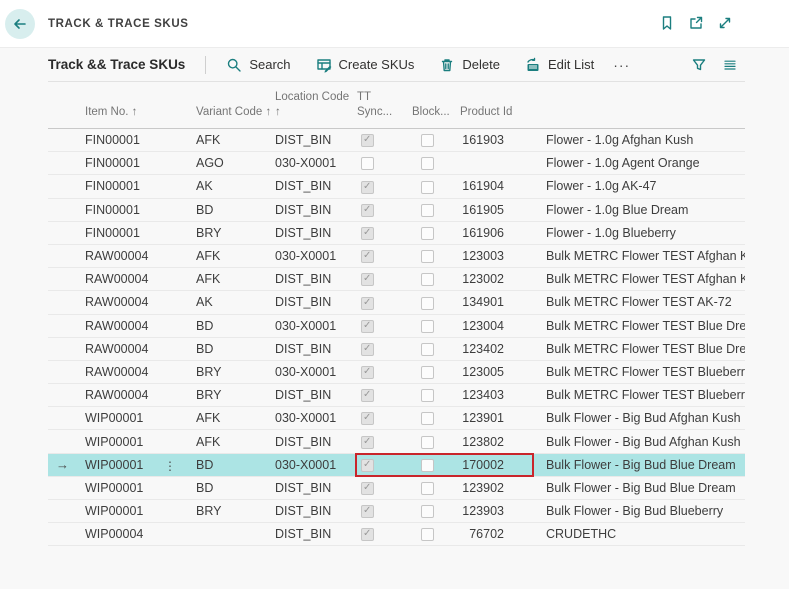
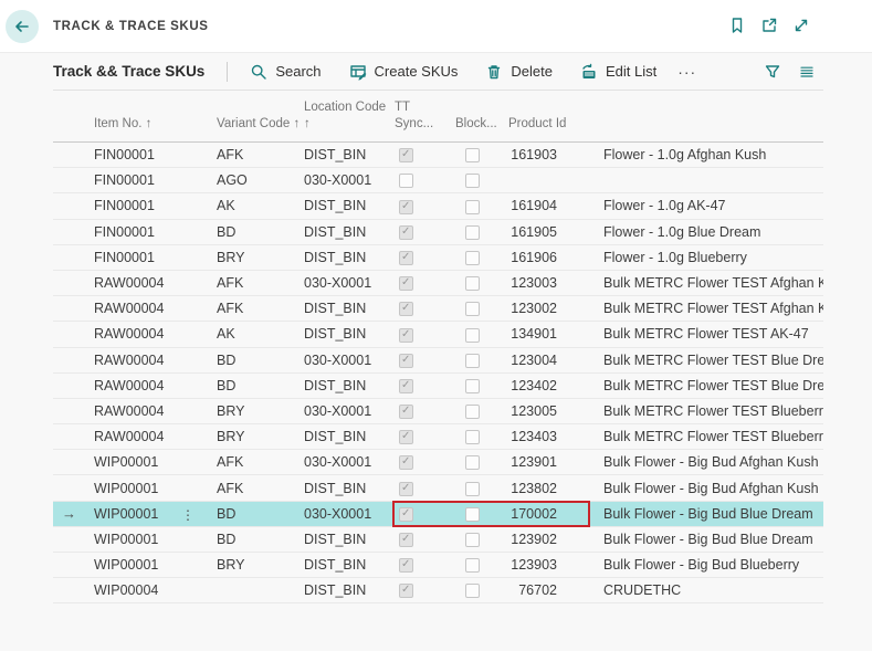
  TRACK & TRACE SKUS
  Track && Trace SKUs
  Search
  Create SKUs
  Delete
  Edit List
  ···
  Item No. ↑
  Variant Code ↑
  Location Code
  ↑
  TT
  Sync...
  Block...
  Product Id
  FIN00001
  AFK
  DIST_BIN
  161903
  Flower - 1.0g Afghan Kush
  FIN00001
  AGO
  030-X0001
- Flower - 1.0g Agent Orange
  FIN00001
  AK
  DIST_BIN
  161904
  Flower - 1.0g AK-47
  FIN00001
  BD
  DIST_BIN
  161905
  Flower - 1.0g Blue Dream
  FIN00001
  BRY
  DIST_BIN
  161906
  Flower - 1.0g Blueberry
  RAW00004
  AFK
  030-X0001
  123003
  Bulk METRC Flower TEST Afghan K
  RAW00004
  AFK
  DIST_BIN
  123002
  Bulk METRC Flower TEST Afghan K
  RAW00004
  AK
  DIST_BIN
  134901
- Bulk METRC Flower TEST AK-72
+ Bulk METRC Flower TEST AK-47
  RAW00004
  BD
  030-X0001
  123004
  Bulk METRC Flower TEST Blue Dre
  RAW00004
  BD
  DIST_BIN
  123402
  Bulk METRC Flower TEST Blue Dre
  RAW00004
  BRY
  030-X0001
  123005
  Bulk METRC Flower TEST Blueberr
  RAW00004
  BRY
  DIST_BIN
  123403
  Bulk METRC Flower TEST Blueberr
  WIP00001
  AFK
  030-X0001
  123901
  Bulk Flower - Big Bud Afghan Kush
  WIP00001
  AFK
  DIST_BIN
  123802
  Bulk Flower - Big Bud Afghan Kush
  →
  WIP00001
  ⋮
  BD
  030-X0001
  170002
  Bulk Flower - Big Bud Blue Dream
  WIP00001
  BD
  DIST_BIN
  123902
  Bulk Flower - Big Bud Blue Dream
  WIP00001
  BRY
  DIST_BIN
  123903
  Bulk Flower - Big Bud Blueberry
  WIP00004
  DIST_BIN
  76702
  CRUDETHC
